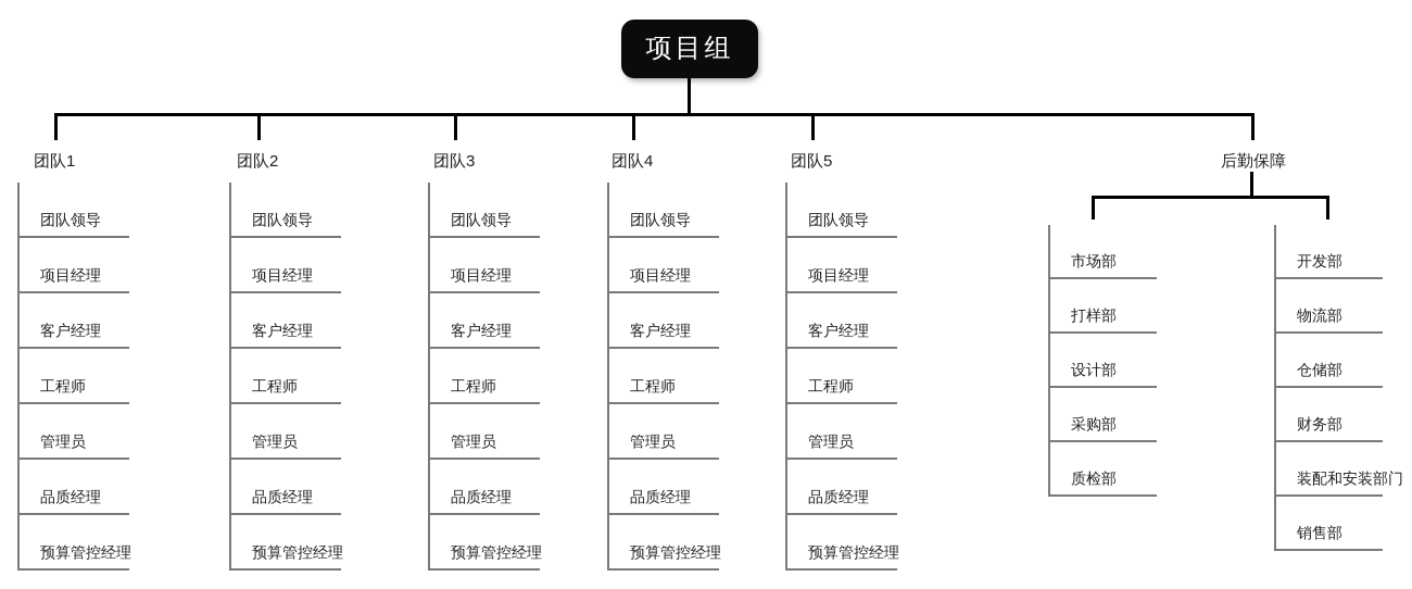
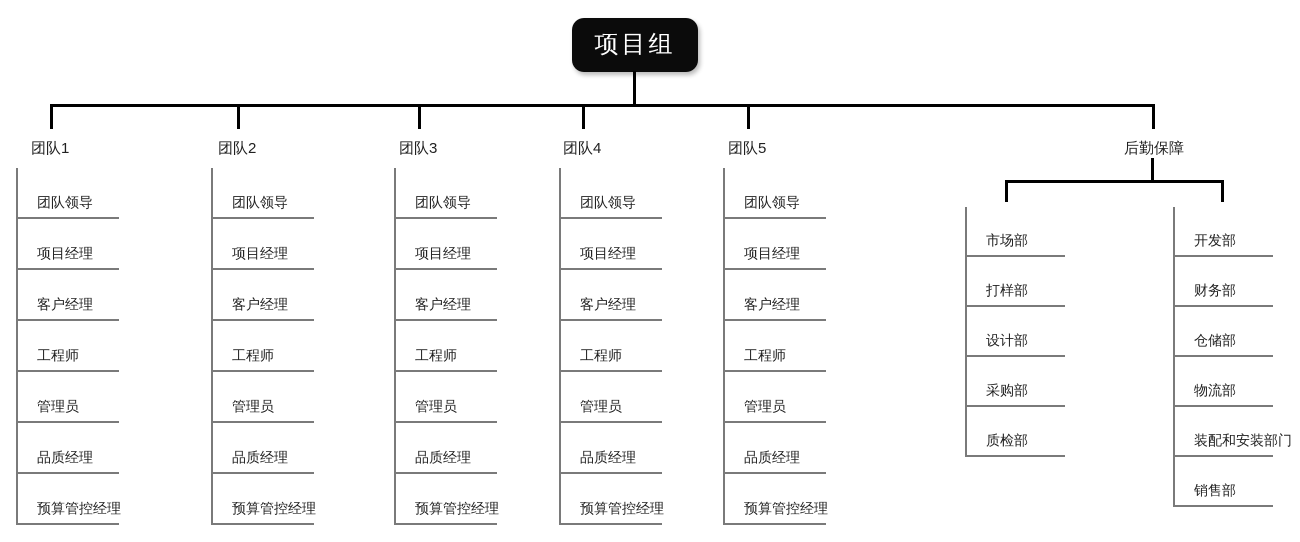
  项目组
  后勤保障
  团队1
  团队领导
  项目经理
  客户经理
  工程师
  管理员
  品质经理
  预算管控经理
  团队2
  团队领导
  项目经理
  客户经理
  工程师
  管理员
  品质经理
  预算管控经理
  团队3
  团队领导
  项目经理
  客户经理
  工程师
  管理员
  品质经理
  预算管控经理
  团队4
  团队领导
  项目经理
  客户经理
  工程师
  管理员
  品质经理
  预算管控经理
  团队5
  团队领导
  项目经理
  客户经理
  工程师
  管理员
  品质经理
  预算管控经理
  市场部
  打样部
  设计部
  采购部
  质检部
  开发部
- 物流部
+ 财务部
  仓储部
- 财务部
+ 物流部
  装配和安装部门
  销售部
